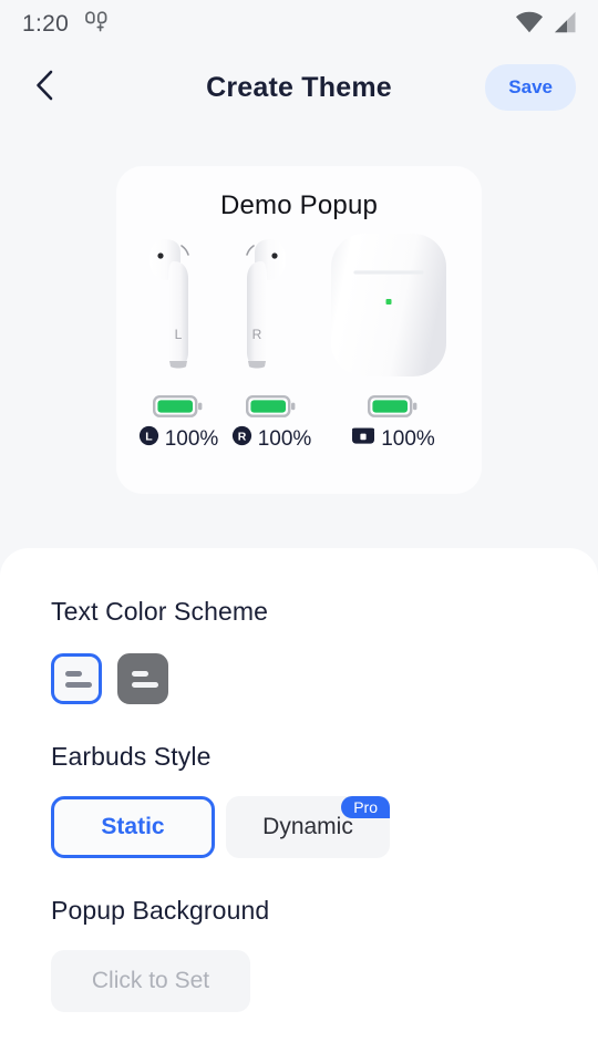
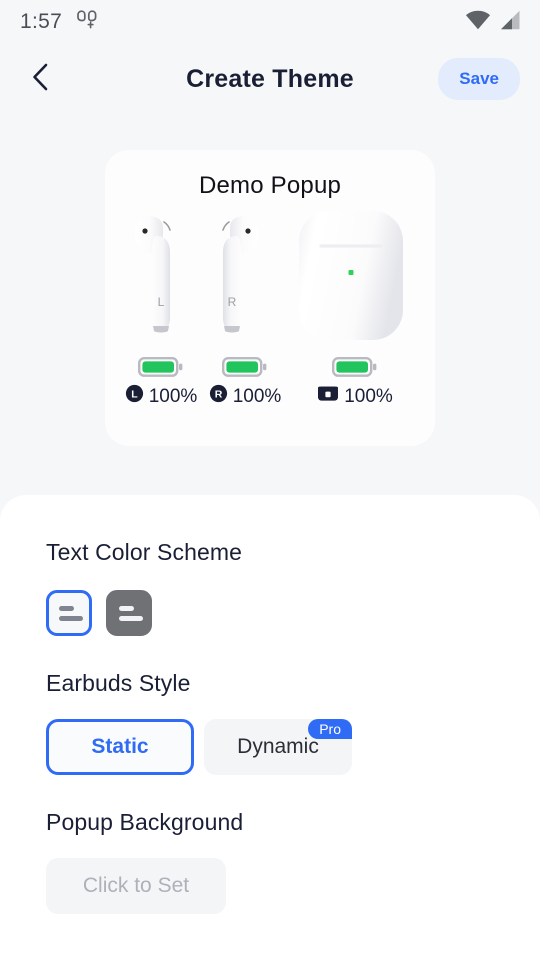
- 1:20
+ 1:57
  Create Theme
  Save
  Demo Popup
  L
  R
  L
  100%
  R
  100%
  100%
  Text Color Scheme
  Earbuds Style
  Static
  Dynamic
  Pro
  Popup Background
  Click to Set
